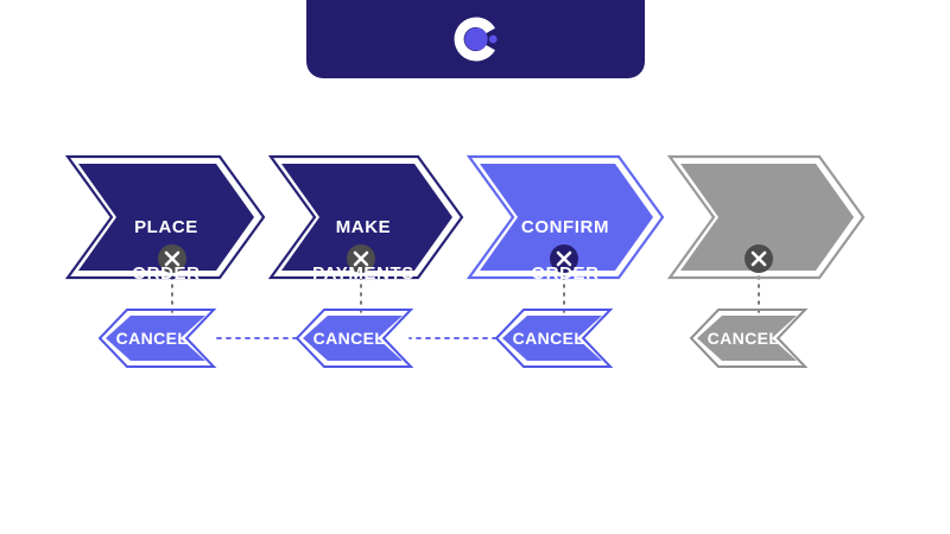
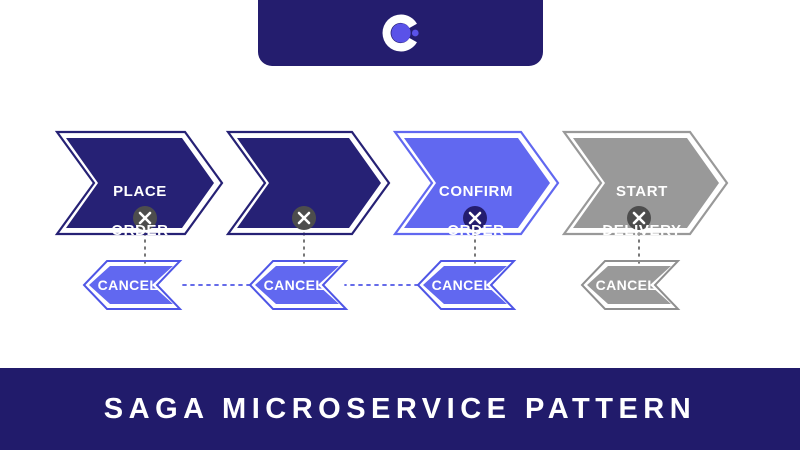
  PLACE
  ORDER
- MAKE
- PAYMENTS
  CONFIRM
  ORDER
+ START
+ DELIVERY
  CANCEL
  CANCEL
  CANCEL
  CANCEL
+ SAGA MICROSERVICE PATTERN
